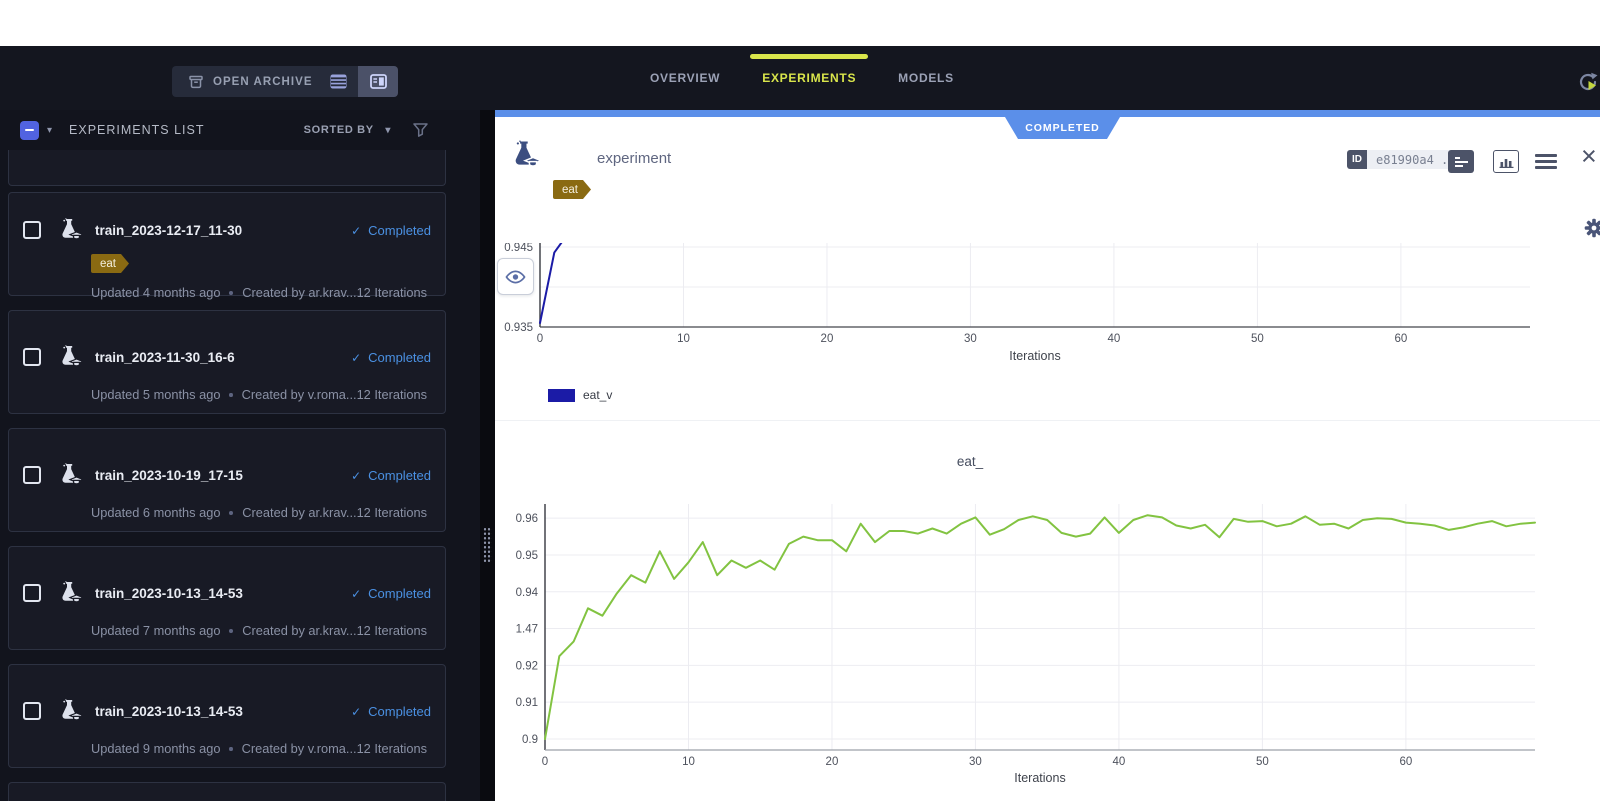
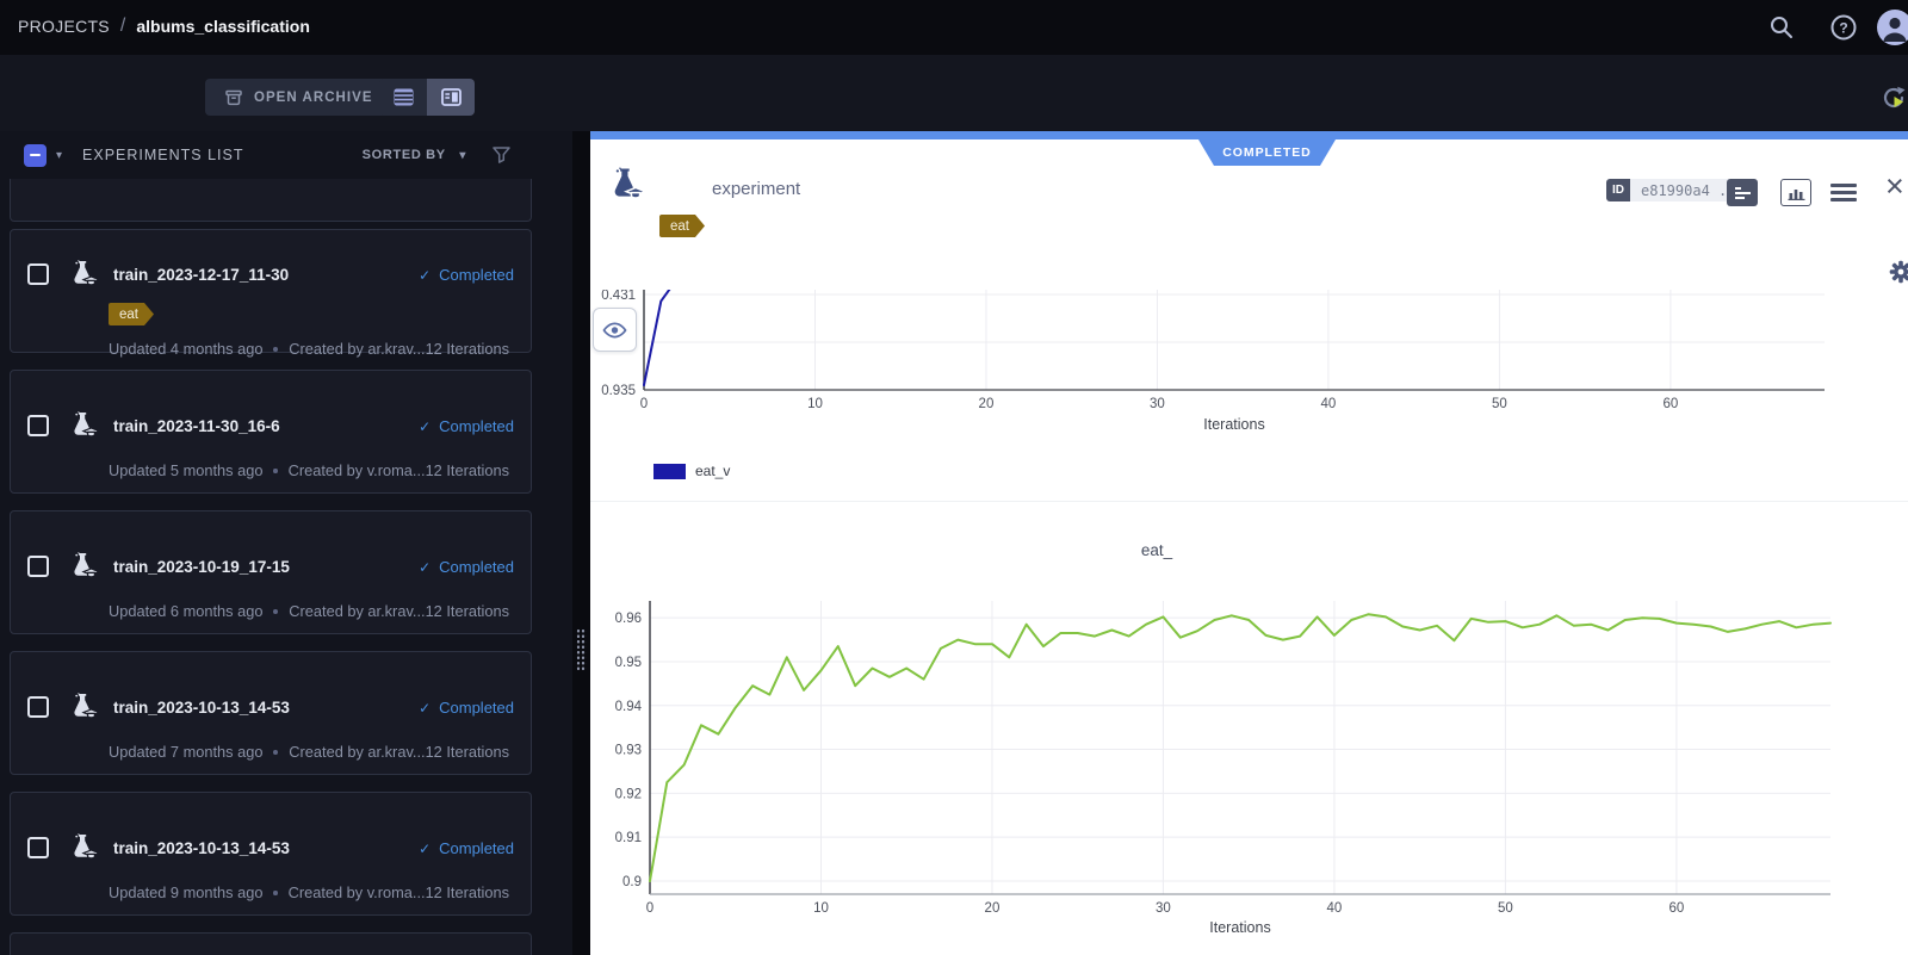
+ PROJECTS
+ /
+ albums_classification
+ ?
  OPEN ARCHIVE
- OVERVIEW
- EXPERIMENTS
- MODELS
  ▾
  EXPERIMENTS LIST
  SORTED BY ▾
  train_2023-12-17_11-30
  ✓ Completed
  eat
  Updated 4 months ago
  Created by ar.krav...
  12 Iterations
  train_2023-11-30_16-6
  ✓ Completed
  Updated 5 months ago
  Created by v.roma...
  12 Iterations
  train_2023-10-19_17-15
  ✓ Completed
  Updated 6 months ago
  Created by ar.krav...
  12 Iterations
  train_2023-10-13_14-53
  ✓ Completed
  Updated 7 months ago
  Created by ar.krav...
  12 Iterations
  train_2023-10-13_14-53
  ✓ Completed
  Updated 9 months ago
  Created by v.roma...
  12 Iterations
  COMPLETED
  experiment
  eat
  ID
  e81990a4 .
  ×
  0
  10
  20
  30
  40
  50
  60
  0.935
- 0.945
+ 0.431
  Iterations
  eat_v
  eat_
  0
  10
  20
  30
  40
  50
  60
  0.9
  0.91
  0.92
- 1.47
+ 0.93
  0.94
  0.95
  0.96
  Iterations
